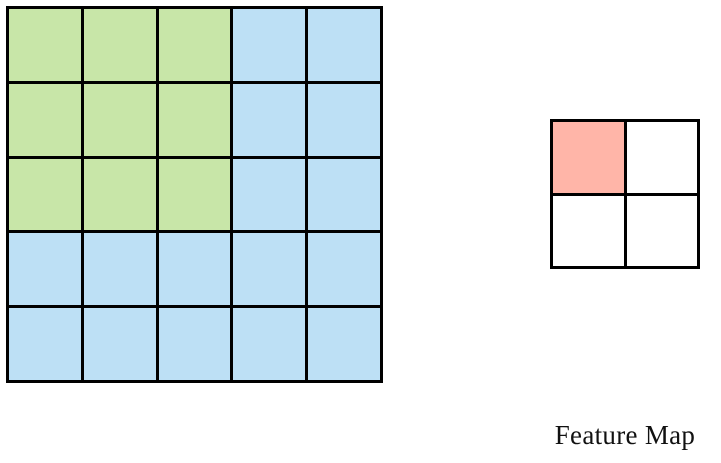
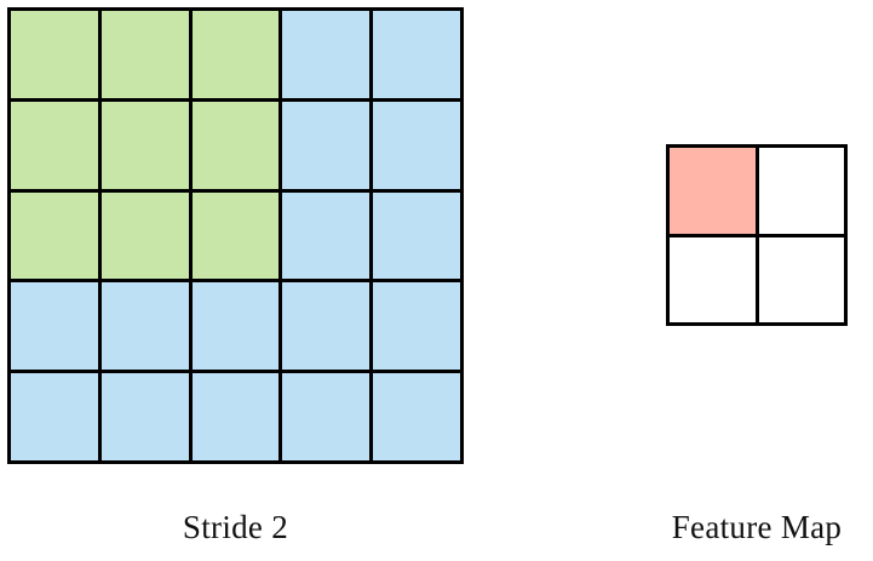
+ Stride 2
  Feature Map
